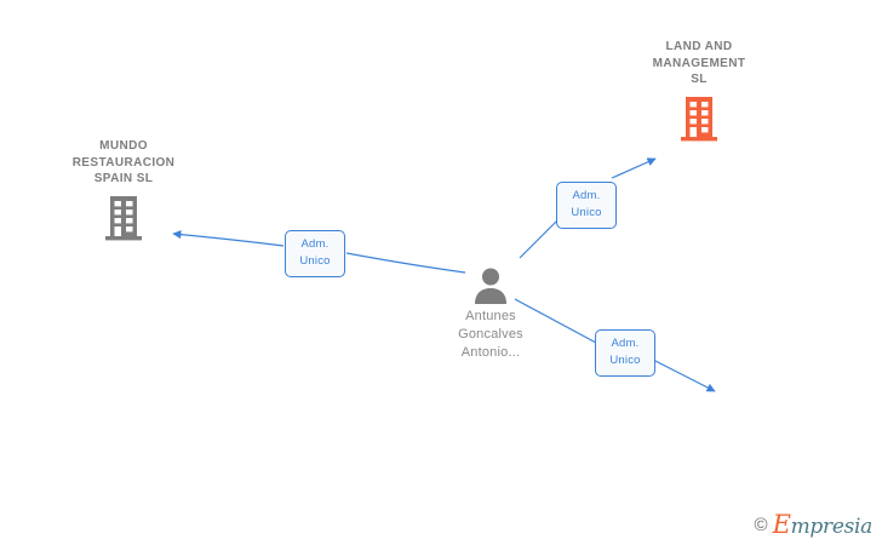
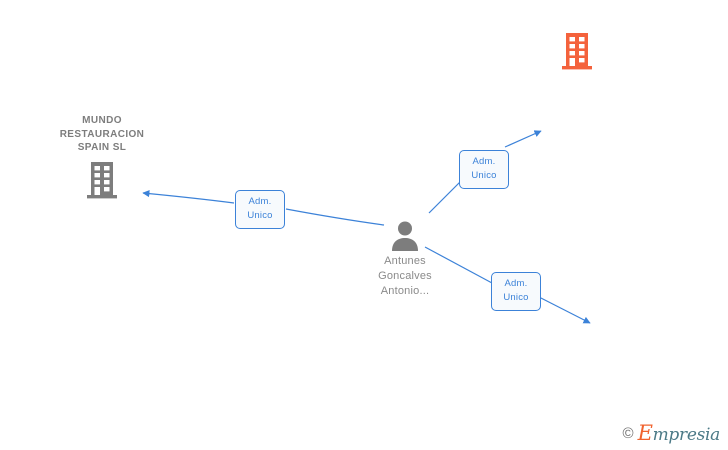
- LAND AND
- MANAGEMENT
- SL
  MUNDO
  RESTAURACION
  SPAIN SL
  Antunes
  Goncalves
  Antonio...
  Adm.
  Unico
  Adm.
  Unico
  Adm.
  Unico
  ©
  Empresia
